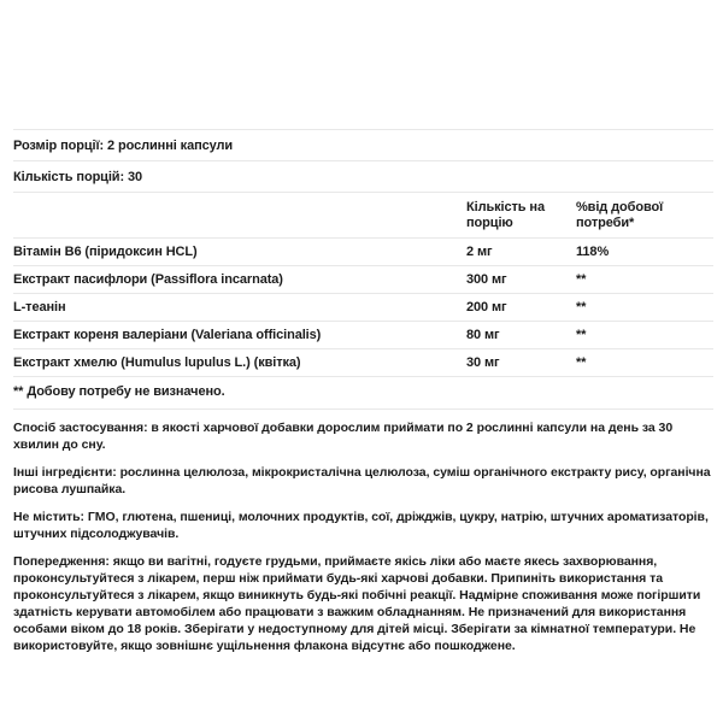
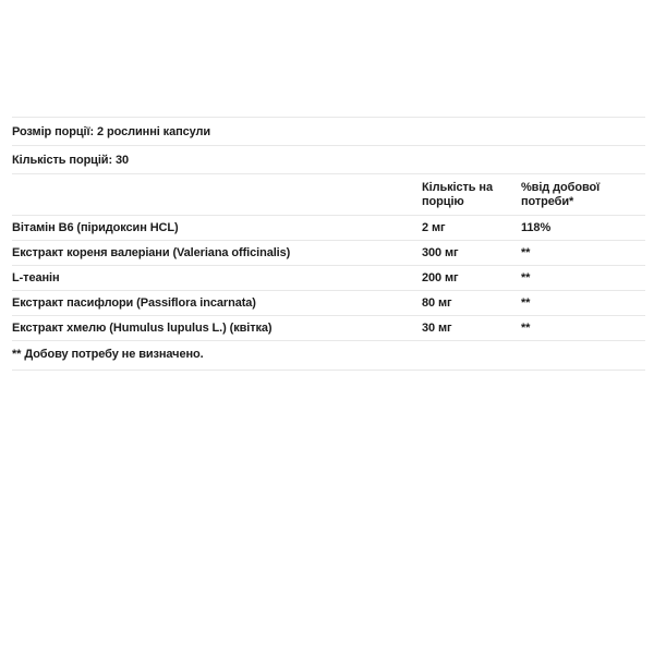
  Розмір порції: 2 рослинні капсули
  Кількість порцій: 30
  Кількість на порцію
  %від добової потреби*
  Вітамін B6 (піридоксин HCL)
  2 мг
  118%
- Екстракт пасифлори (Passiflora incarnata)
+ Екстракт кореня валеріани (Valeriana officinalis)
  300 мг
  **
  L-теанін
  200 мг
  **
- Екстракт кореня валеріани (Valeriana officinalis)
+ Екстракт пасифлори (Passiflora incarnata)
  80 мг
  **
  Екстракт хмелю (Humulus lupulus L.) (квітка)
  30 мг
  **
  ** Добову потребу не визначено.
- Спосіб застосування: в якості харчової добавки дорослим приймати по 2 рослинні капсули на день за 30 хвилин до сну.
- Інші інгредієнти: рослинна целюлоза, мікрокристалічна целюлоза, суміш органічного екстракту рису, органічна рисова лушпайка.
- Не містить: ГМО, глютена, пшениці, молочних продуктів, сої, дріжджів, цукру, натрію, штучних ароматизаторів, штучних підсолоджувачів.
- Попередження: якщо ви вагітні, годуєте грудьми, приймаєте якісь ліки або маєте якесь захворювання, проконсультуйтеся з лікарем, перш ніж приймати будь-які харчові добавки. Припиніть використання та проконсультуйтеся з лікарем, якщо виникнуть будь-які побічні реакції. Надмірне споживання може погіршити здатність керувати автомобілем або працювати з важким обладнанням. Не призначений для використання особами віком до 18 років. Зберігати у недоступному для дітей місці. Зберігати за кімнатної температури. Не використовуйте, якщо зовнішнє ущільнення флакона відсутнє або пошкоджене.
